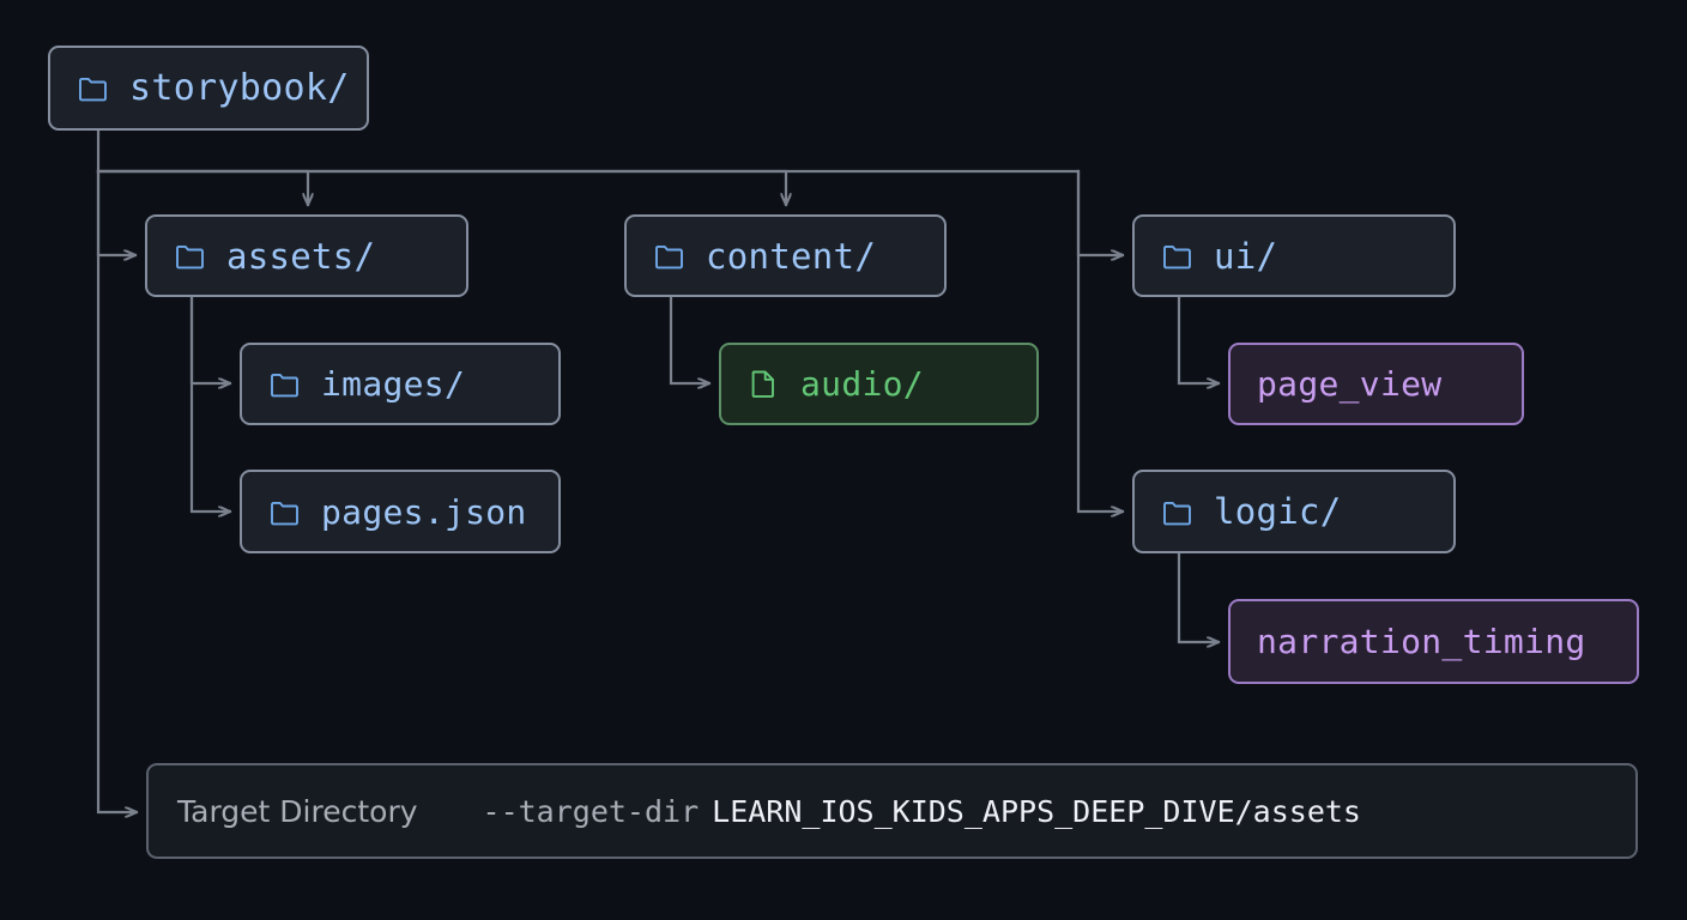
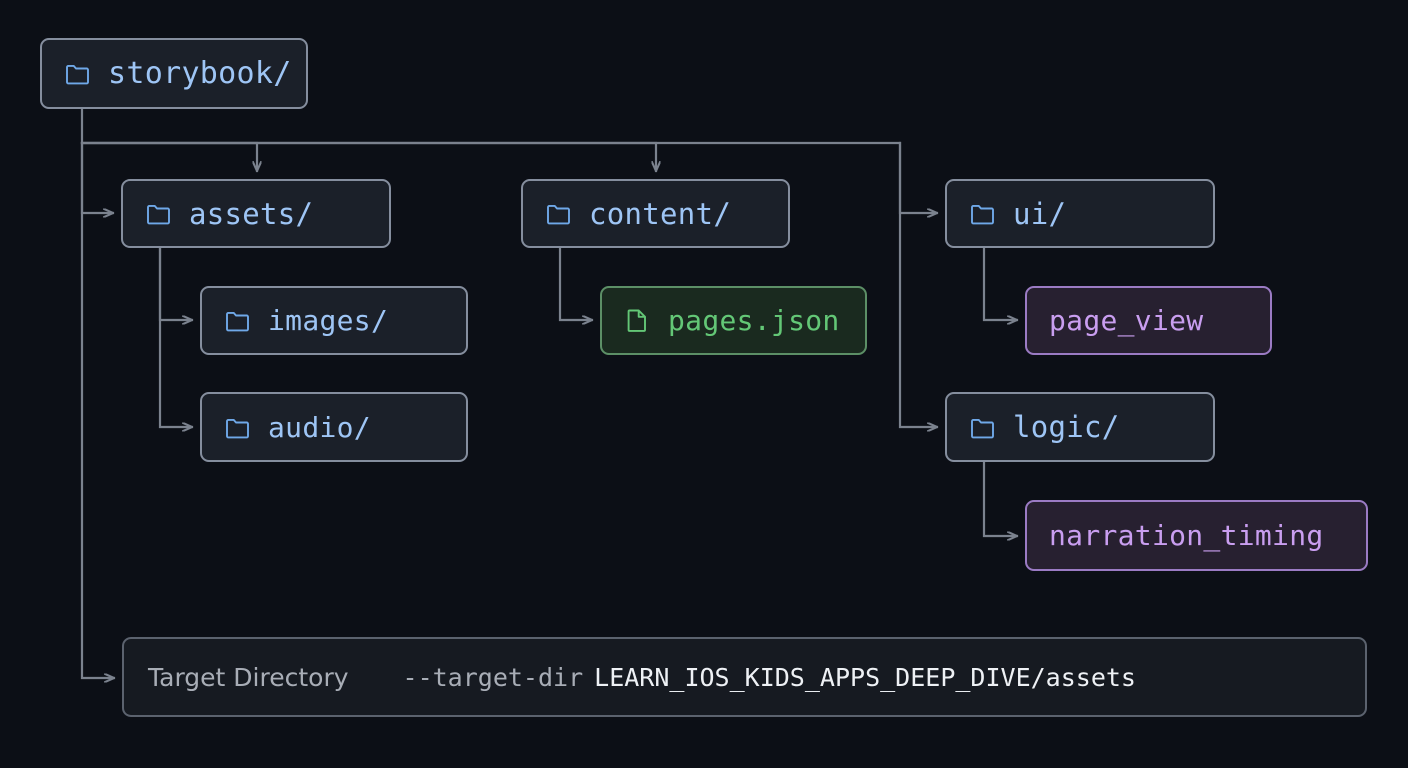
  storybook/
  assets/
  images/
- pages.json
+ audio/
  content/
- audio/
+ pages.json
  ui/
  page_view
  logic/
  narration_timing
  Target Directory
  --target-dir
  LEARN_IOS_KIDS_APPS_DEEP_DIVE/assets
